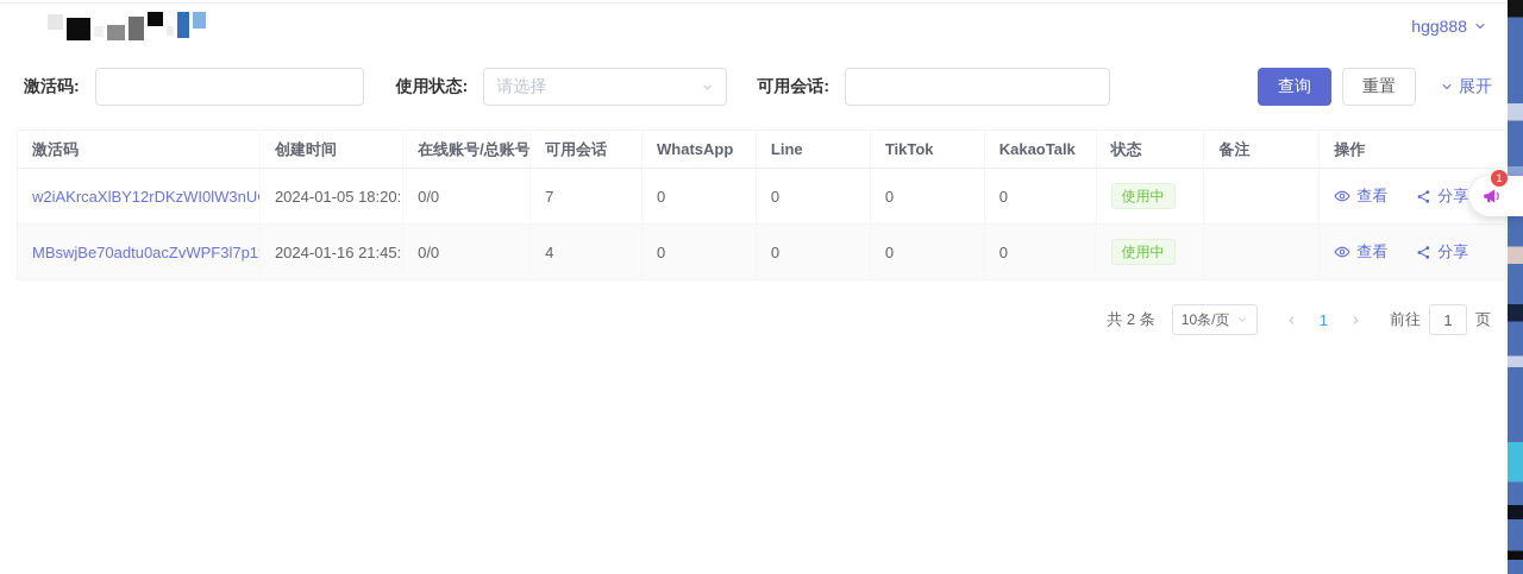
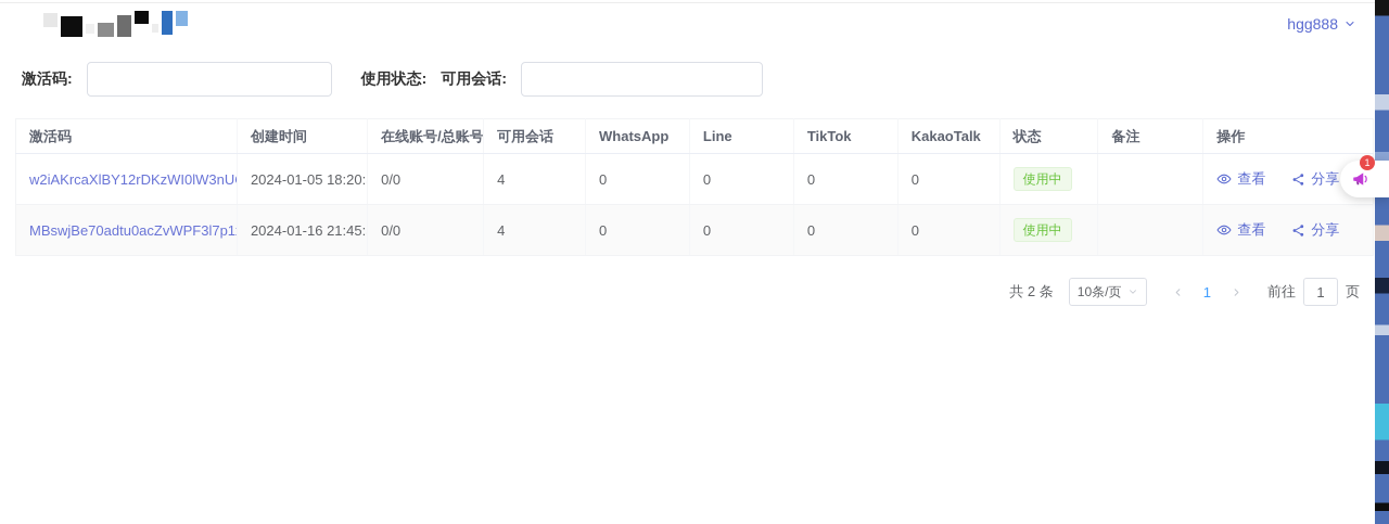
  hgg888
  激活码:
  使用状态:
- 请选择
  可用会话:
- 查询
- 重置
- 展开
  激活码	创建时间	在线账号/总账号	可用会话	WhatsApp	Line	TikTok	KakaoTalk	状态	备注	操作
- w2iAKrcaXlBY12rDKzWI0lW3nU	2024-01-05 18:20:	0/0	7	0	0	0	0	使用中		查看 分享
+ w2iAKrcaXlBY12rDKzWI0lW3nU	2024-01-05 18:20:	0/0	4	0	0	0	0	使用中		查看 分享
  MBswjBe70adtu0acZvWPF3l7p1	2024-01-16 21:45:	0/0	4	0	0	0	0	使用中		查看 分享
  共 2 条
  10条/页
  1
  前往
  1
  页
  1
